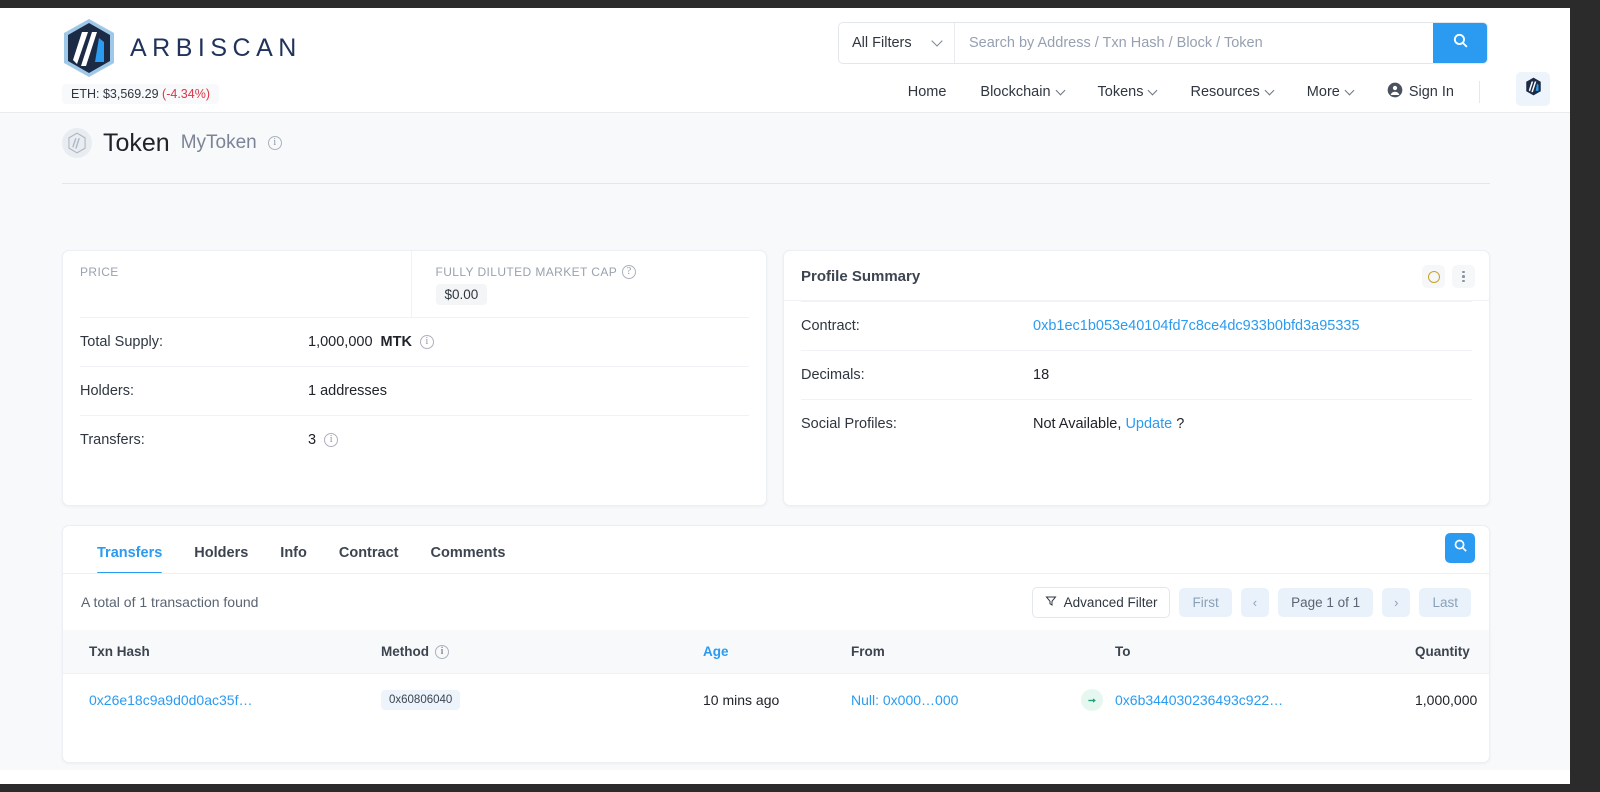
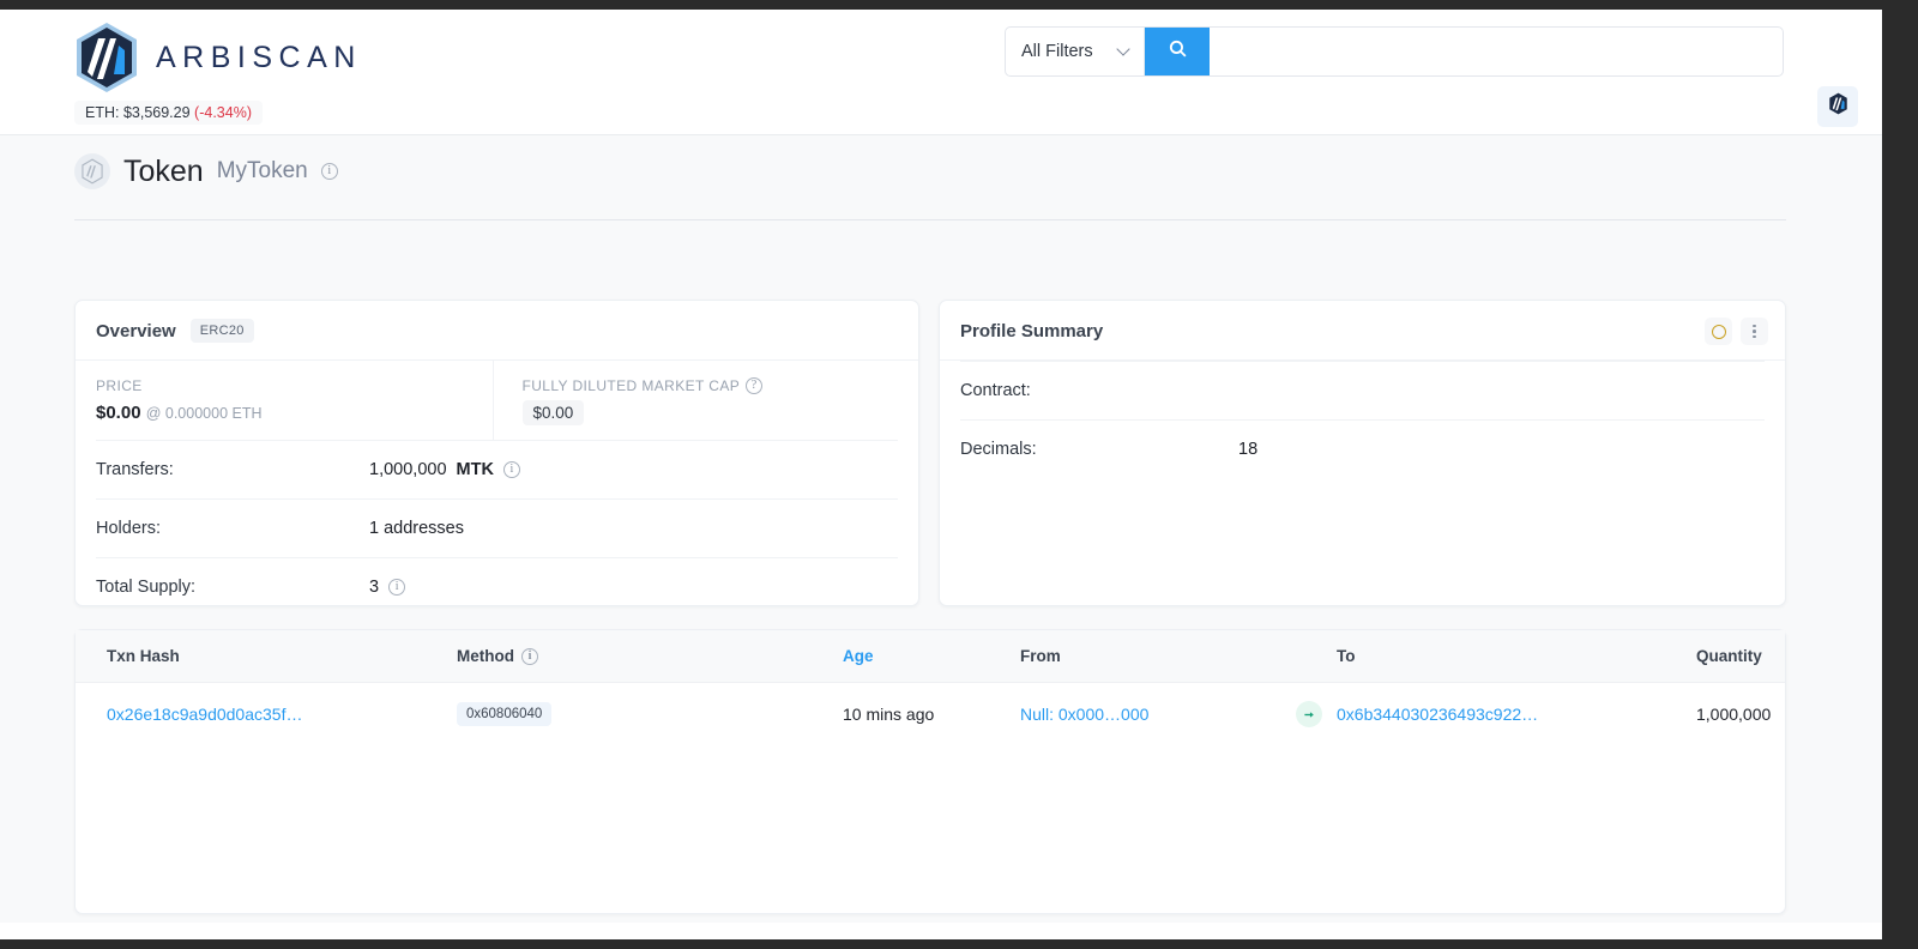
  ARBISCAN
  ETH: $3,569.29 (-4.34%)
  All Filters
- Search by Address / Txn Hash / Block / Token
- Home
- Blockchain
- Tokens
- Resources
- More
- Sign In
  Token
  MyToken
  i
+ Overview
+ ERC20
  PRICE
+ $0.00 @ 0.000000 ETH
  FULLY DILUTED MARKET CAP
  ?
  $0.00
- Total Supply:
+ Transfers:
  1,000,000
  MTK
  i
  Holders:
  1 addresses
- Transfers:
+ Total Supply:
  3
  i
  Profile Summary
  Contract:
- 0xb1ec1b053e40104fd7c8ce4dc933b0bfd3a95335
  Decimals:
  18
- Social Profiles:
- Not Available, Update ?
- Transfers
- Holders
- Info
- Contract
- Comments
- A total of 1 transaction found
- Advanced Filter
- First
- ‹
- Page 1 of 1
- ›
- Last
  Txn Hash	Method i	Age	From		To	Quantity
  0x26e18c9a9d0d0ac35f…	0x60806040	10 mins ago	Null: 0x000…000		0x6b344030236493c922…	1,000,000
